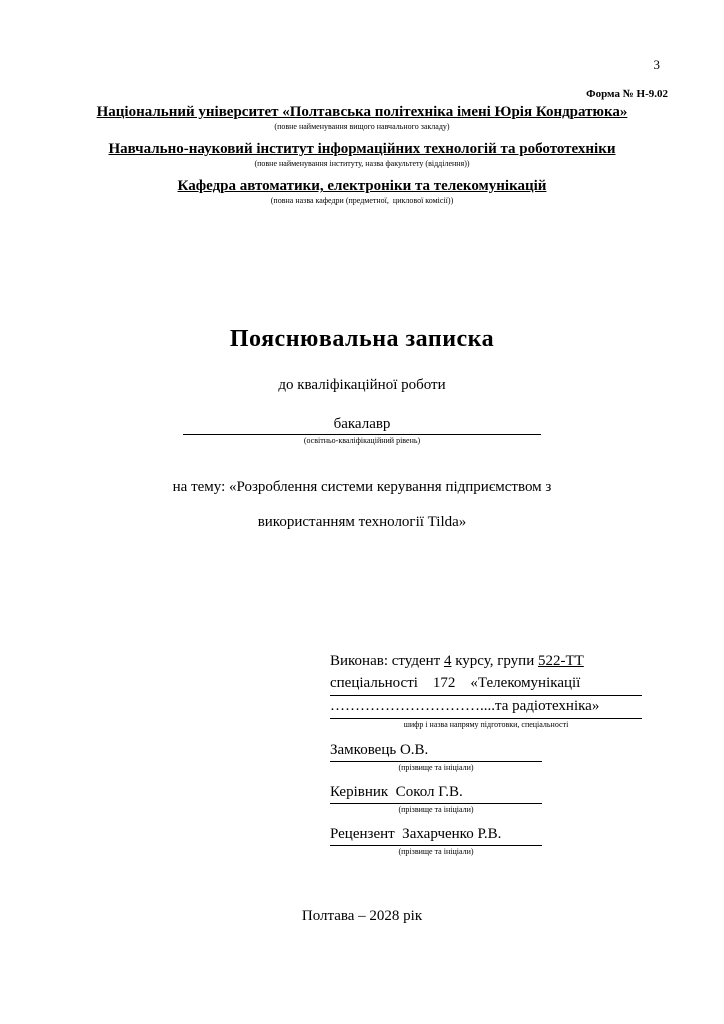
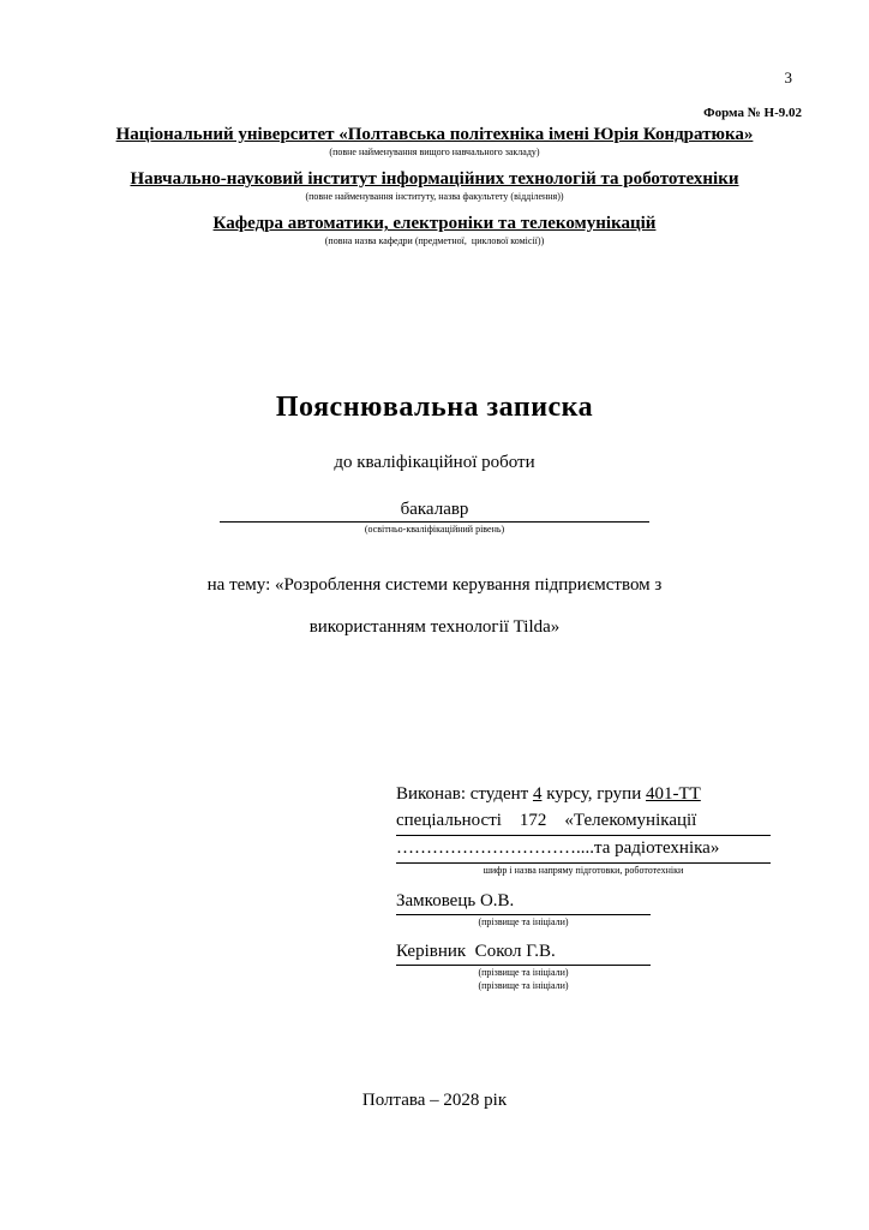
  3
  Форма № Н-9.02
  Національний університет «Полтавська політехніка імені Юрія Кондратюка»
  (повне найменування вищого навчального закладу)
  Навчально-науковий інститут інформаційних технологій та робототехніки
  (повне найменування інституту, назва факультету (відділення))
  Кафедра автоматики, електроніки та телекомунікацій
  (повна назва кафедри (предметної, циклової комісії))
  Пояснювальна записка
  до кваліфікаційної роботи
  бакалавр
  (освітньо-кваліфікаційний рівень)
  на тему: «Розроблення системи керування підприємством з
  використанням технології Tilda»
- Виконав: студент 4 курсу, групи 522-ТТ
+ Виконав: студент 4 курсу, групи 401-ТТ
  спеціальності 172 «Телекомунікації
  …………………………....та радіотехніка»
- шифр і назва напряму підготовки, спеціальності
+ шифр і назва напряму підготовки, робототехніки
  Замковець О.В.
  (прізвище та ініціали)
  Керівник Сокол Г.В.
  (прізвище та ініціали)
- Рецензент Захарченко Р.В.
  (прізвище та ініціали)
  Полтава – 2028 рік
